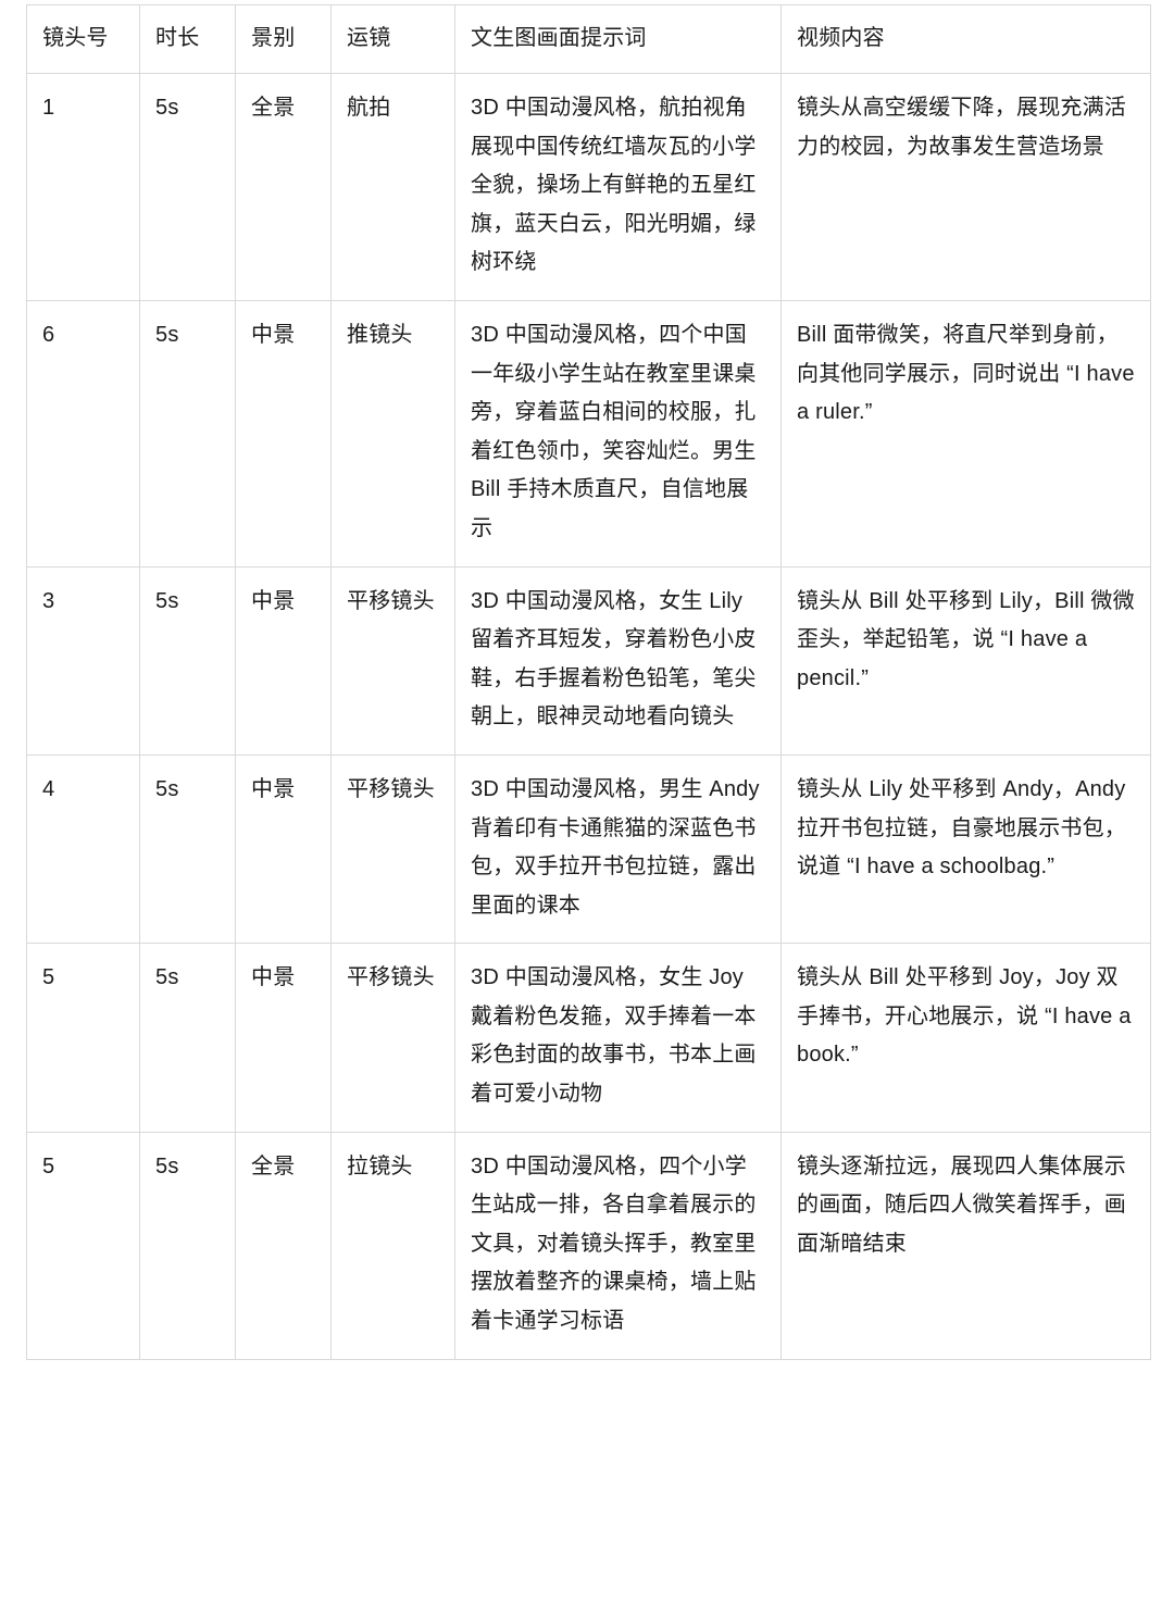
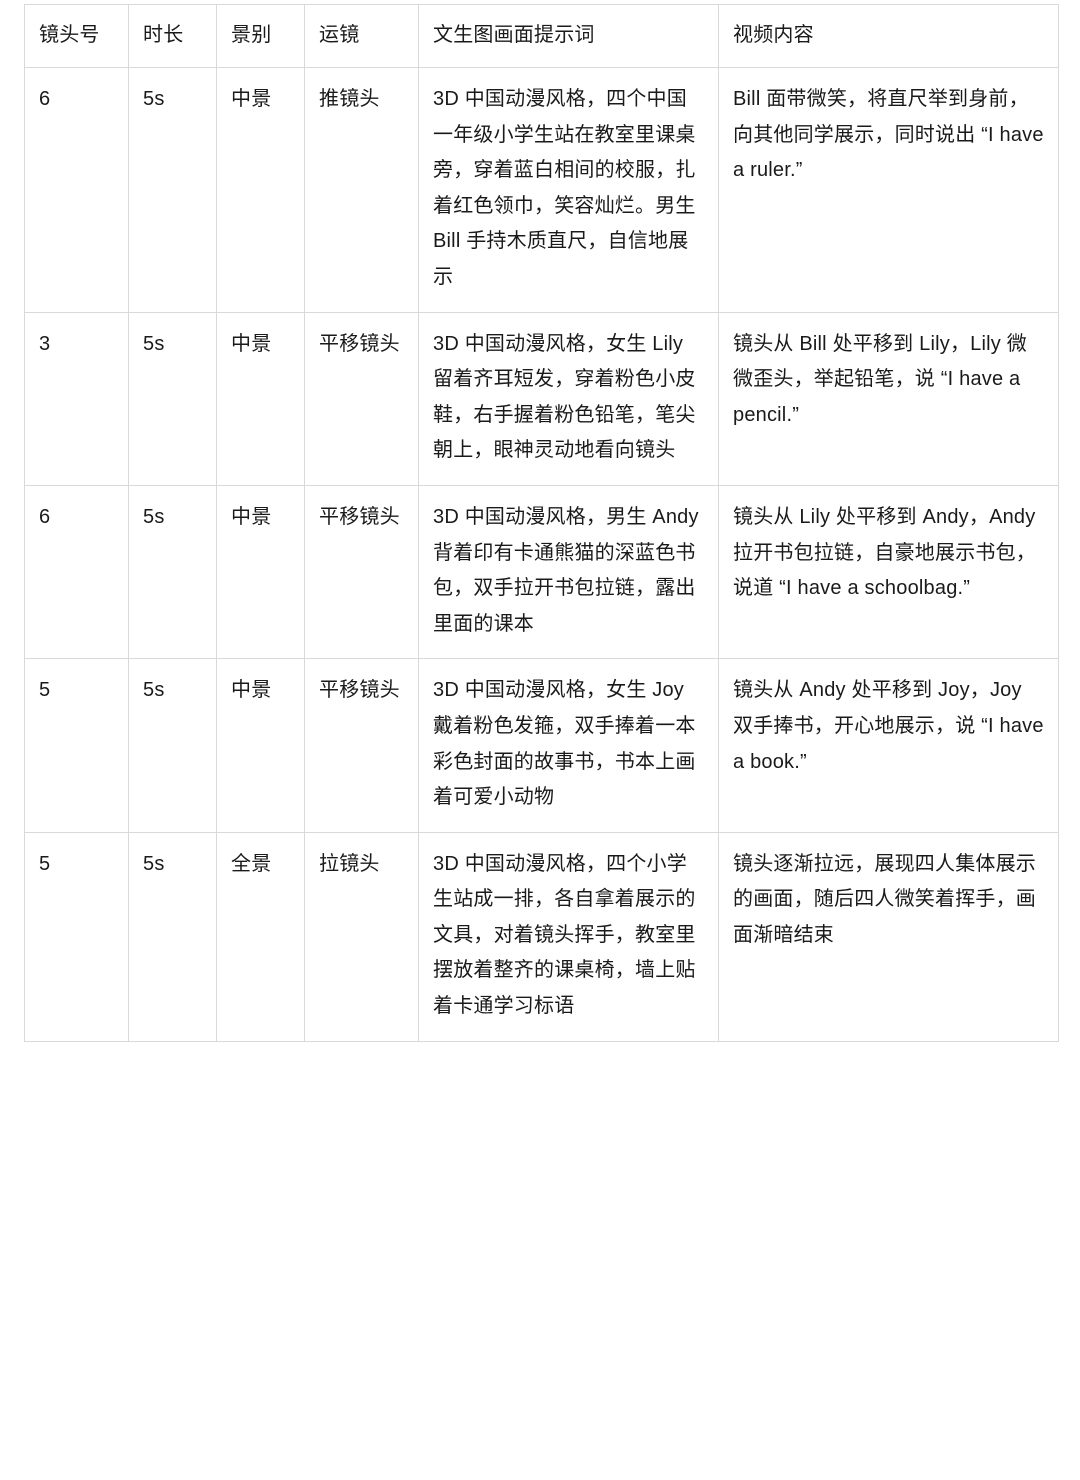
  镜头号	时长	景别	运镜	文生图画面提示词	视频内容
- 1	5s	全景	航拍	3D 中国动漫风格，航拍视角展现中国传统红墙灰瓦的小学全貌，操场上有鲜艳的五星红旗，蓝天白云，阳光明媚，绿树环绕	镜头从高空缓缓下降，展现充满活力的校园，为故事发生营造场景
  6	5s	中景	推镜头	3D 中国动漫风格，四个中国一年级小学生站在教室里课桌旁，穿着蓝白相间的校服，扎着红色领巾，笑容灿烂。男生 Bill 手持木质直尺，自信地展示	Bill 面带微笑，将直尺举到身前，向其他同学展示，同时说出 “I have a ruler.”
- 3	5s	中景	平移镜头	3D 中国动漫风格，女生 Lily 留着齐耳短发，穿着粉色小皮鞋，右手握着粉色铅笔，笔尖朝上，眼神灵动地看向镜头	镜头从 Bill 处平移到 Lily，Bill 微微歪头，举起铅笔，说 “I have a pencil.”
+ 3	5s	中景	平移镜头	3D 中国动漫风格，女生 Lily 留着齐耳短发，穿着粉色小皮鞋，右手握着粉色铅笔，笔尖朝上，眼神灵动地看向镜头	镜头从 Bill 处平移到 Lily，Lily 微微歪头，举起铅笔，说 “I have a pencil.”
- 4	5s	中景	平移镜头	3D 中国动漫风格，男生 Andy 背着印有卡通熊猫的深蓝色书包，双手拉开书包拉链，露出里面的课本	镜头从 Lily 处平移到 Andy，Andy 拉开书包拉链，自豪地展示书包，说道 “I have a schoolbag.”
+ 6	5s	中景	平移镜头	3D 中国动漫风格，男生 Andy 背着印有卡通熊猫的深蓝色书包，双手拉开书包拉链，露出里面的课本	镜头从 Lily 处平移到 Andy，Andy 拉开书包拉链，自豪地展示书包，说道 “I have a schoolbag.”
- 5	5s	中景	平移镜头	3D 中国动漫风格，女生 Joy 戴着粉色发箍，双手捧着一本彩色封面的故事书，书本上画着可爱小动物	镜头从 Bill 处平移到 Joy，Joy 双手捧书，开心地展示，说 “I have a book.”
+ 5	5s	中景	平移镜头	3D 中国动漫风格，女生 Joy 戴着粉色发箍，双手捧着一本彩色封面的故事书，书本上画着可爱小动物	镜头从 Andy 处平移到 Joy，Joy 双手捧书，开心地展示，说 “I have a book.”
  5	5s	全景	拉镜头	3D 中国动漫风格，四个小学生站成一排，各自拿着展示的文具，对着镜头挥手，教室里摆放着整齐的课桌椅，墙上贴着卡通学习标语	镜头逐渐拉远，展现四人集体展示的画面，随后四人微笑着挥手，画面渐暗结束
